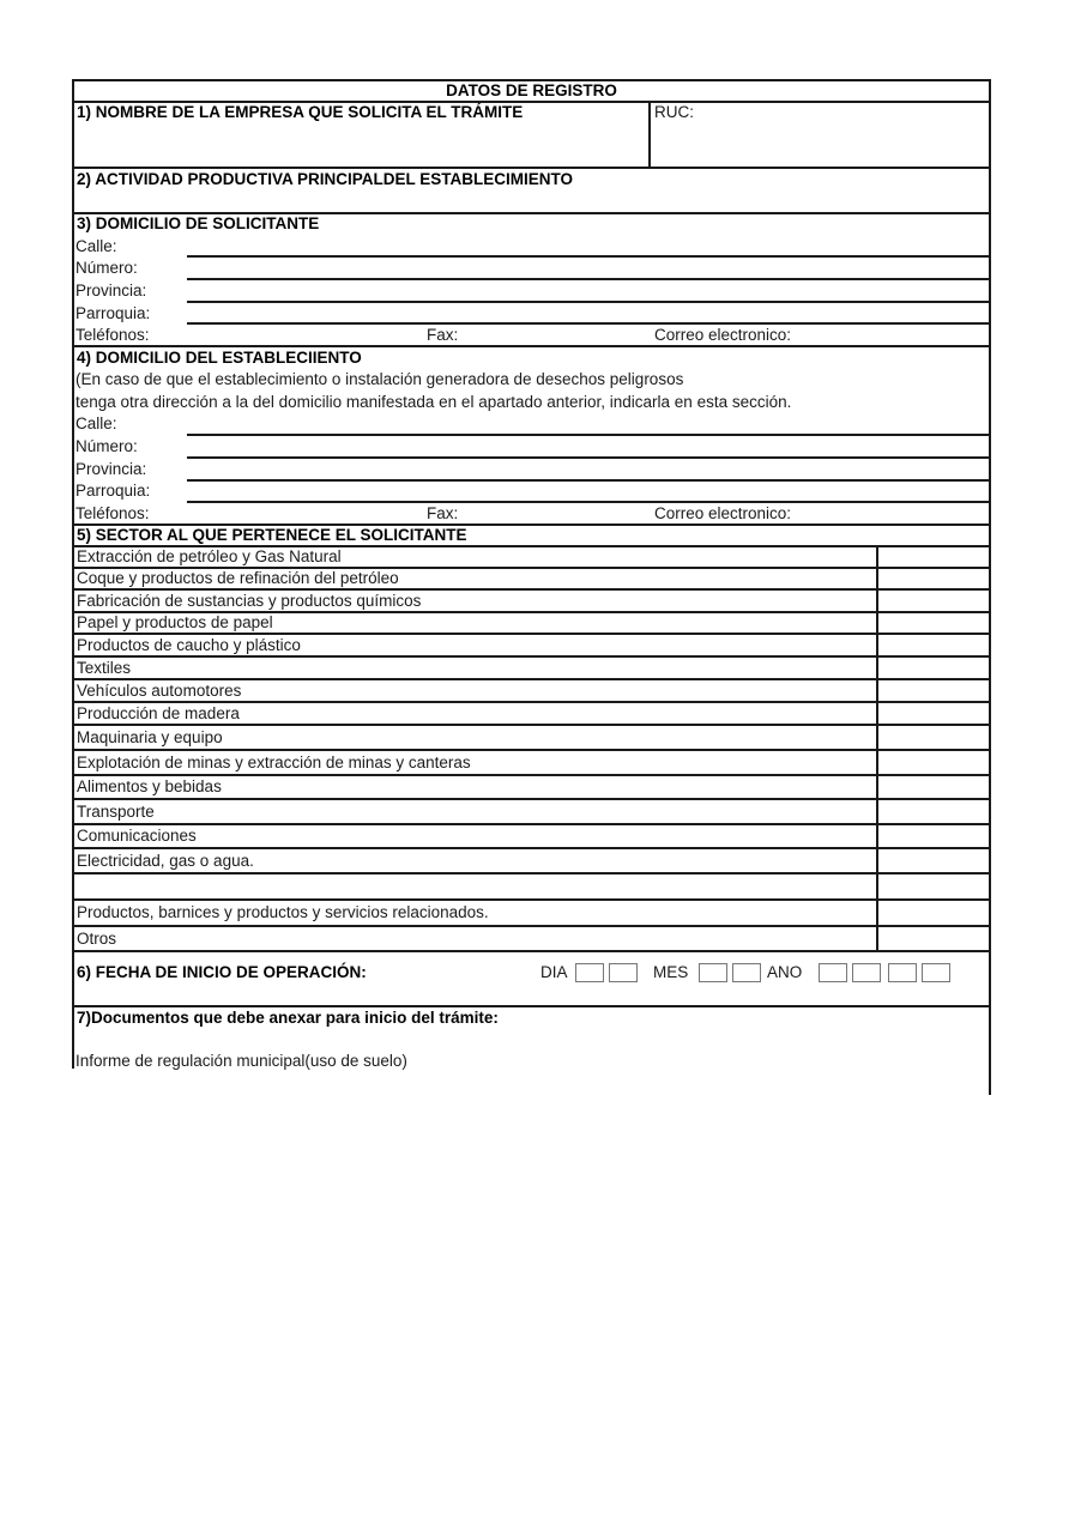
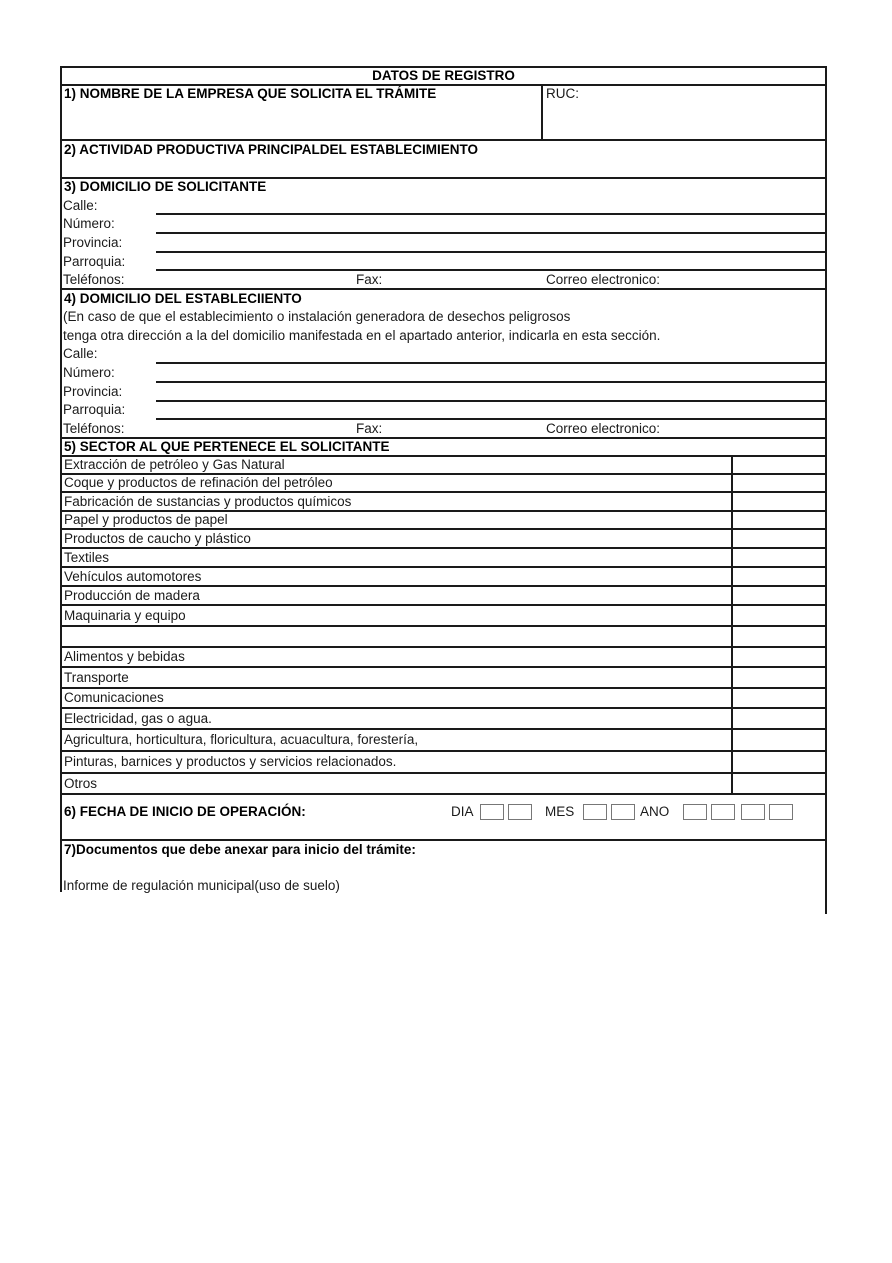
  DATOS DE REGISTRO
  1) NOMBRE DE LA EMPRESA QUE SOLICITA EL TRÁMITE
  RUC:
  2) ACTIVIDAD PRODUCTIVA PRINCIPALDEL ESTABLECIMIENTO
  3) DOMICILIO DE SOLICITANTE
  Calle:
  Número:
  Provincia:
  Parroquia:
  Teléfonos:
  Fax:
  Correo electronico:
  4) DOMICILIO DEL ESTABLECIIENTO
  (En caso de que el establecimiento o instalación generadora de desechos peligrosos
  tenga otra dirección a la del domicilio manifestada en el apartado anterior, indicarla en esta sección.
  Calle:
  Número:
  Provincia:
  Parroquia:
  Teléfonos:
  Fax:
  Correo electronico:
  5) SECTOR AL QUE PERTENECE EL SOLICITANTE
  Extracción de petróleo y Gas Natural
  Coque y productos de refinación del petróleo
  Fabricación de sustancias y productos químicos
  Papel y productos de papel
  Productos de caucho y plástico
  Textiles
  Vehículos automotores
  Producción de madera
  Maquinaria y equipo
- Explotación de minas y extracción de minas y canteras
  Alimentos y bebidas
  Transporte
  Comunicaciones
  Electricidad, gas o agua.
+ Agricultura, horticultura, floricultura, acuacultura, forestería,
- Productos, barnices y productos y servicios relacionados.
+ Pinturas, barnices y productos y servicios relacionados.
  Otros
  6) FECHA DE INICIO DE OPERACIÓN:
  DIA
  MES
  ANO
  7)Documentos que debe anexar para inicio del trámite:
  Informe de regulación municipal(uso de suelo)
